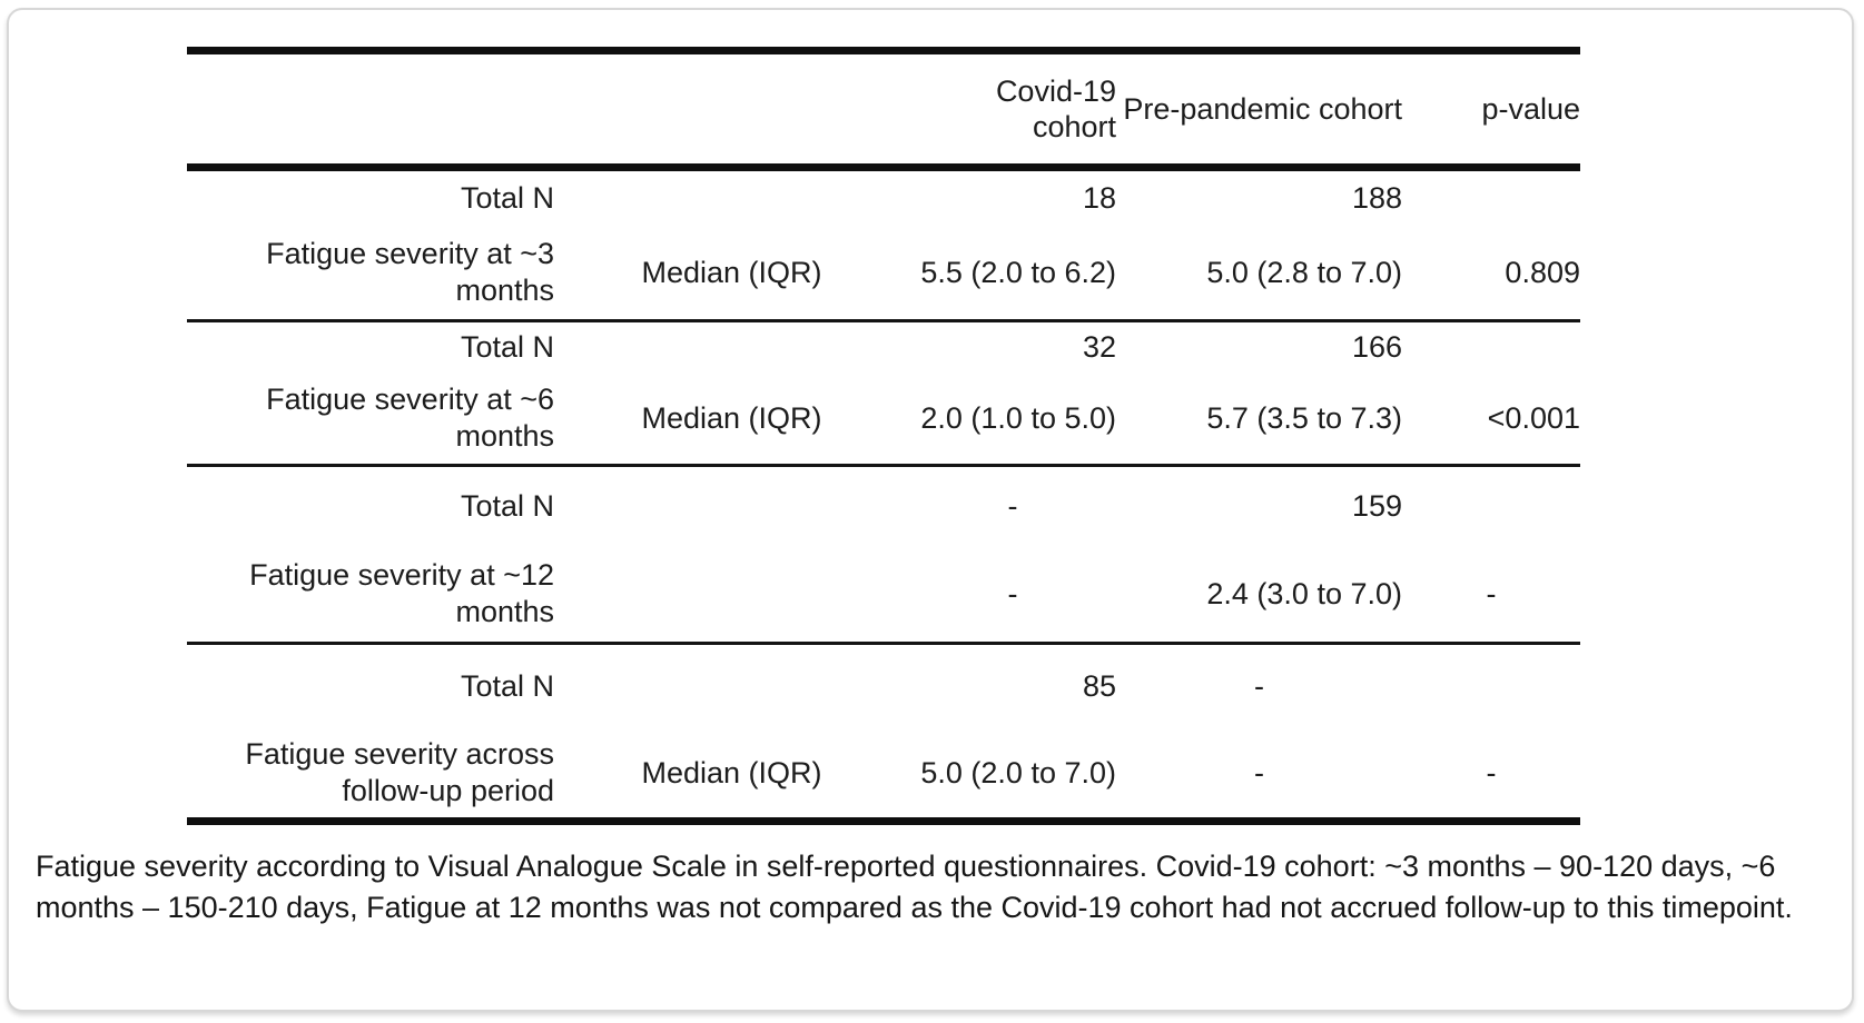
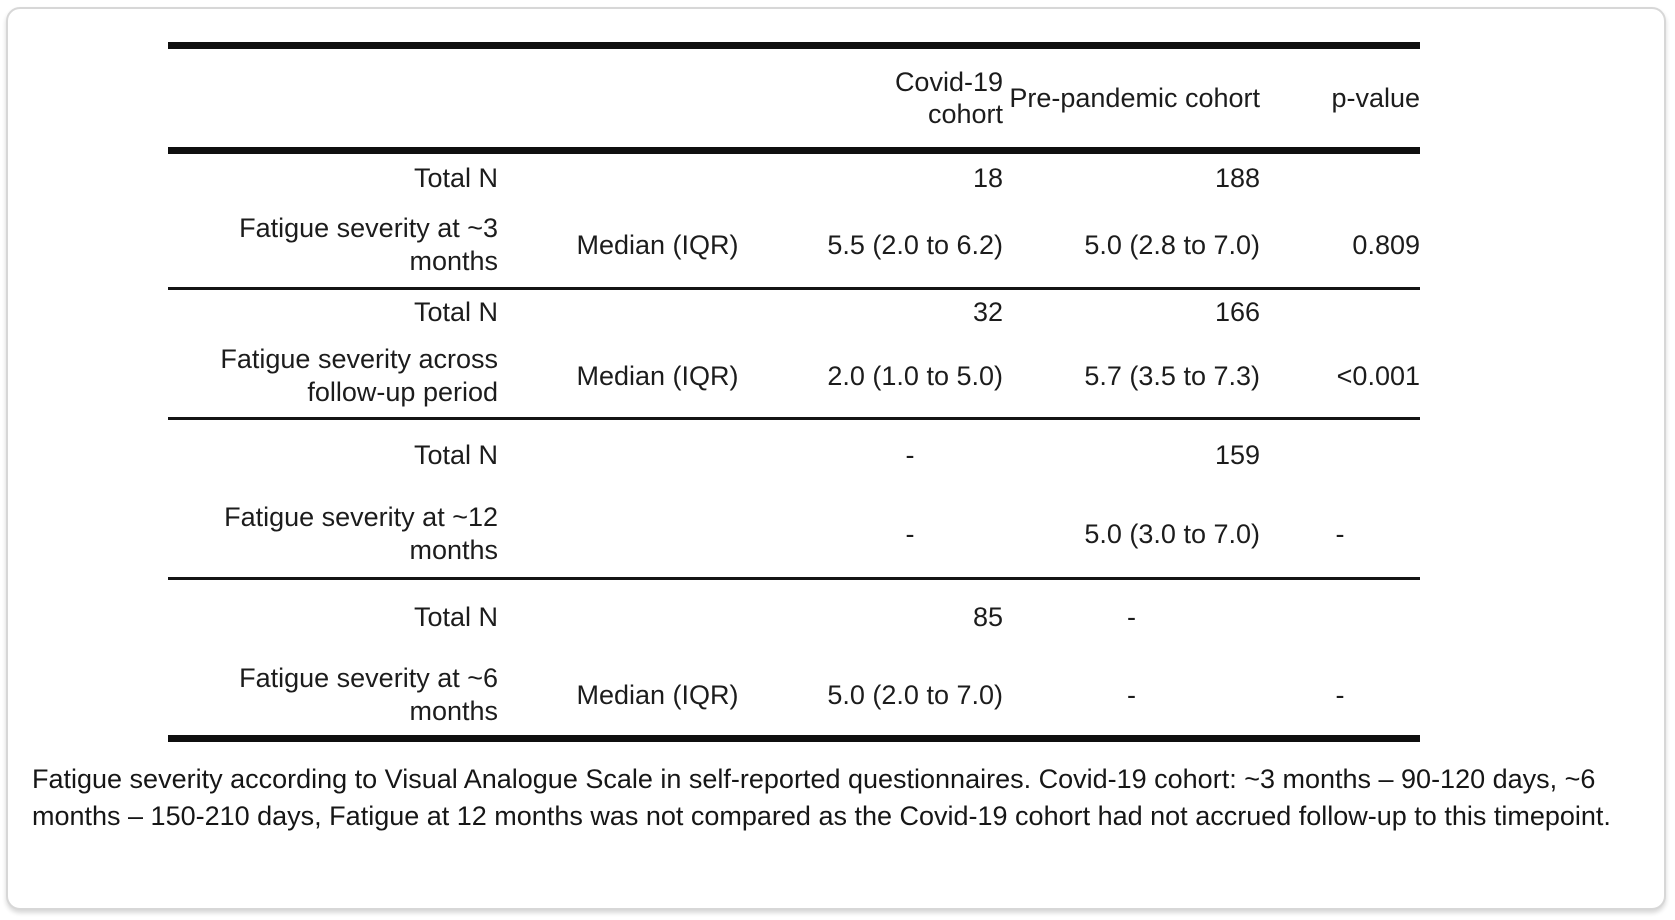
  		Covid-19 cohort	Pre-pandemic cohort	p-value
  Total N		18	188
  Fatigue severity at ~3 months	Median (IQR)	5.5 (2.0 to 6.2)	5.0 (2.8 to 7.0)	0.809
  Total N		32	166
- Fatigue severity at ~6 months	Median (IQR)	2.0 (1.0 to 5.0)	5.7 (3.5 to 7.3)	<0.001
+ Fatigue severity across follow-up period	Median (IQR)	2.0 (1.0 to 5.0)	5.7 (3.5 to 7.3)	<0.001
  Total N		-	159
- Fatigue severity at ~12 months		-	2.4 (3.0 to 7.0)	-
+ Fatigue severity at ~12 months		-	5.0 (3.0 to 7.0)	-
  Total N		85	-
- Fatigue severity across follow-up period	Median (IQR)	5.0 (2.0 to 7.0)	-	-
+ Fatigue severity at ~6 months	Median (IQR)	5.0 (2.0 to 7.0)	-	-
  Fatigue severity according to Visual Analogue Scale in self-reported questionnaires. Covid-19 cohort: ~3 months – 90-120 days, ~6 months – 150-210 days, Fatigue at 12 months was not compared as the Covid-19 cohort had not accrued follow-up to this timepoint.
